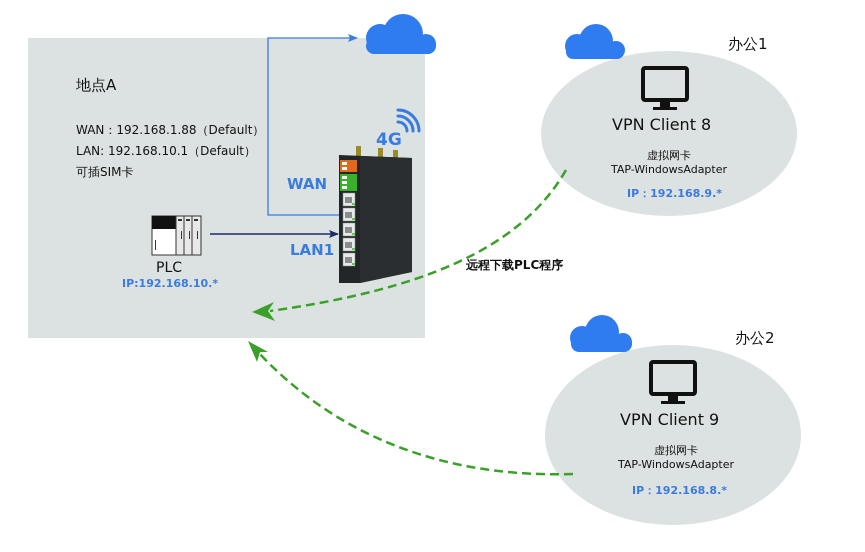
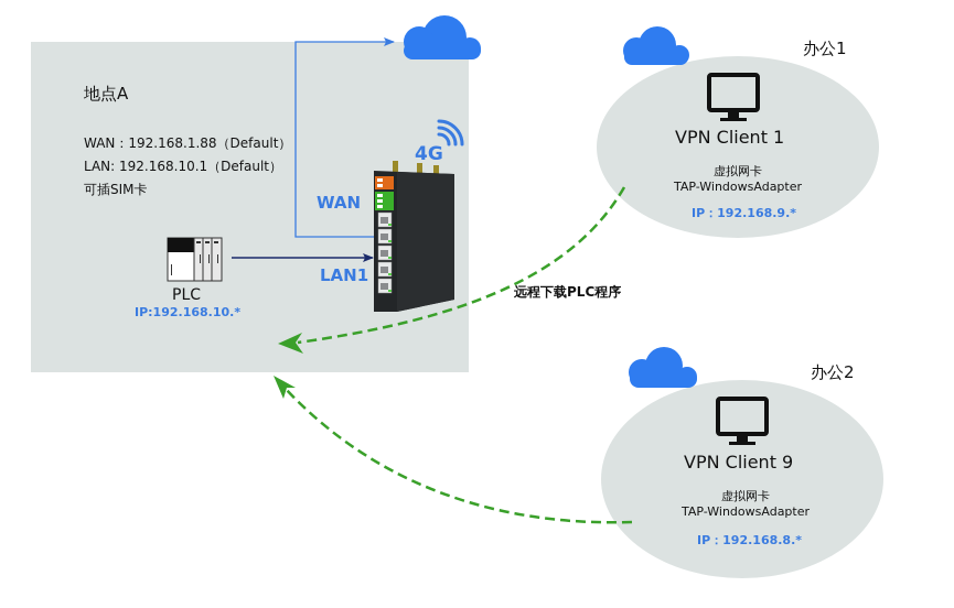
  地点A
  WAN：192.168.1.88（Default）
  LAN: 192.168.10.1（Default）
  可插SIM卡
  WAN
  LAN1
  4G
  PLC
  IP:192.168.10.*
  远程下载PLC程序
  办公1
- VPN Client 8
+ VPN Client 1
  虚拟网卡
  TAP-WindowsAdapter
  IP：192.168.9.*
  办公2
  VPN Client 9
  虚拟网卡
  TAP-WindowsAdapter
  IP：192.168.8.*
